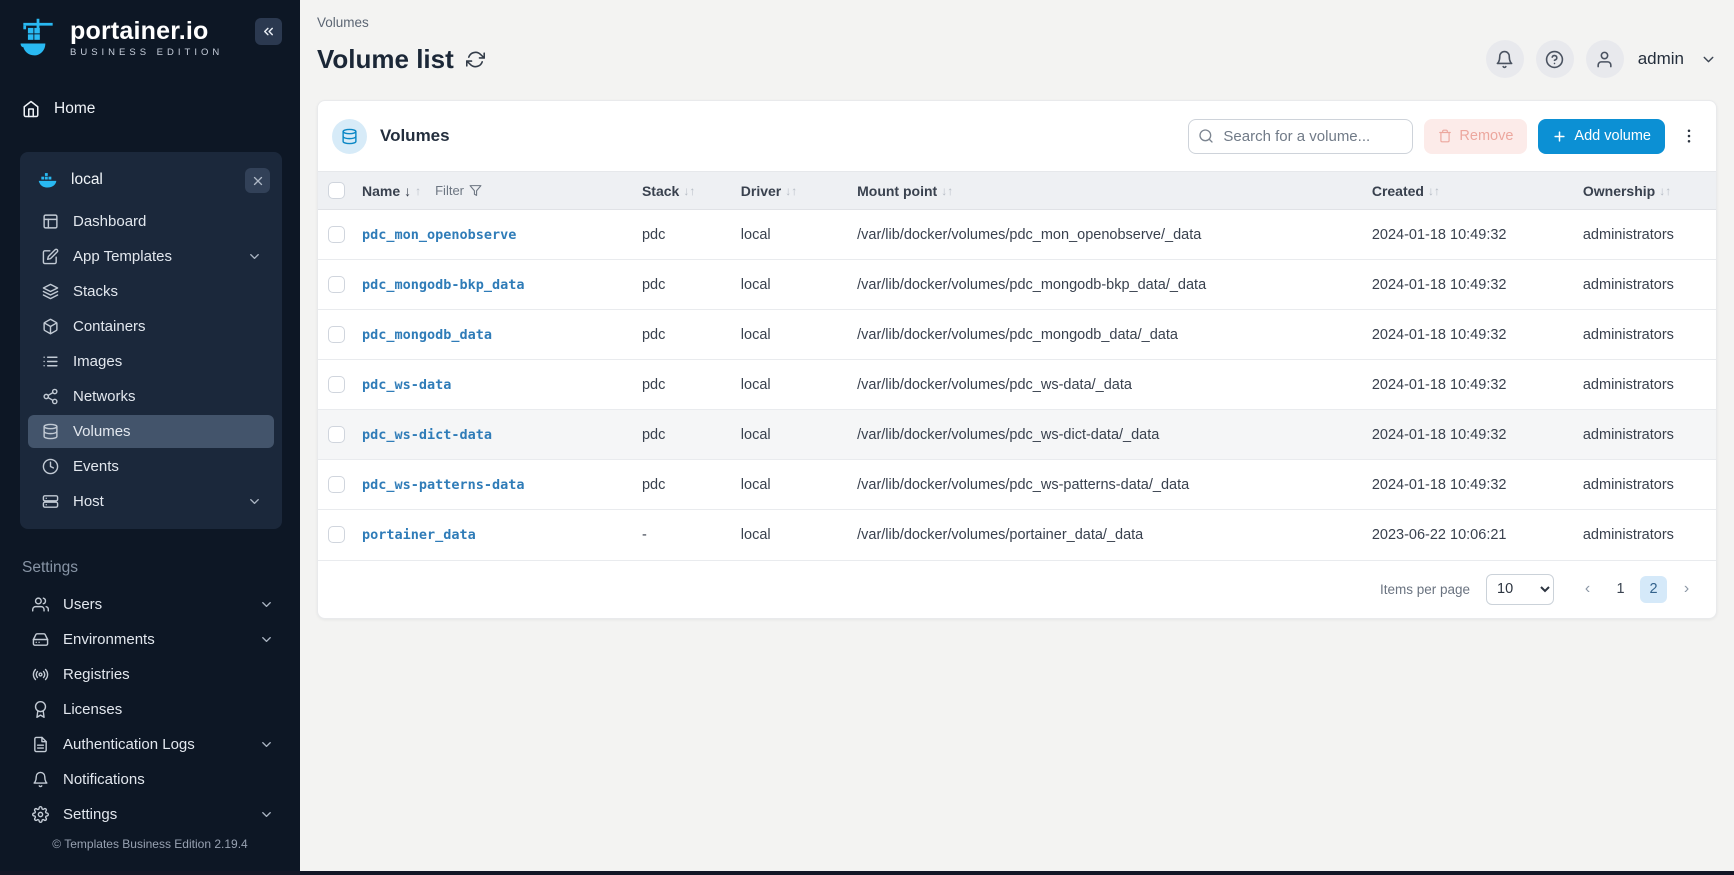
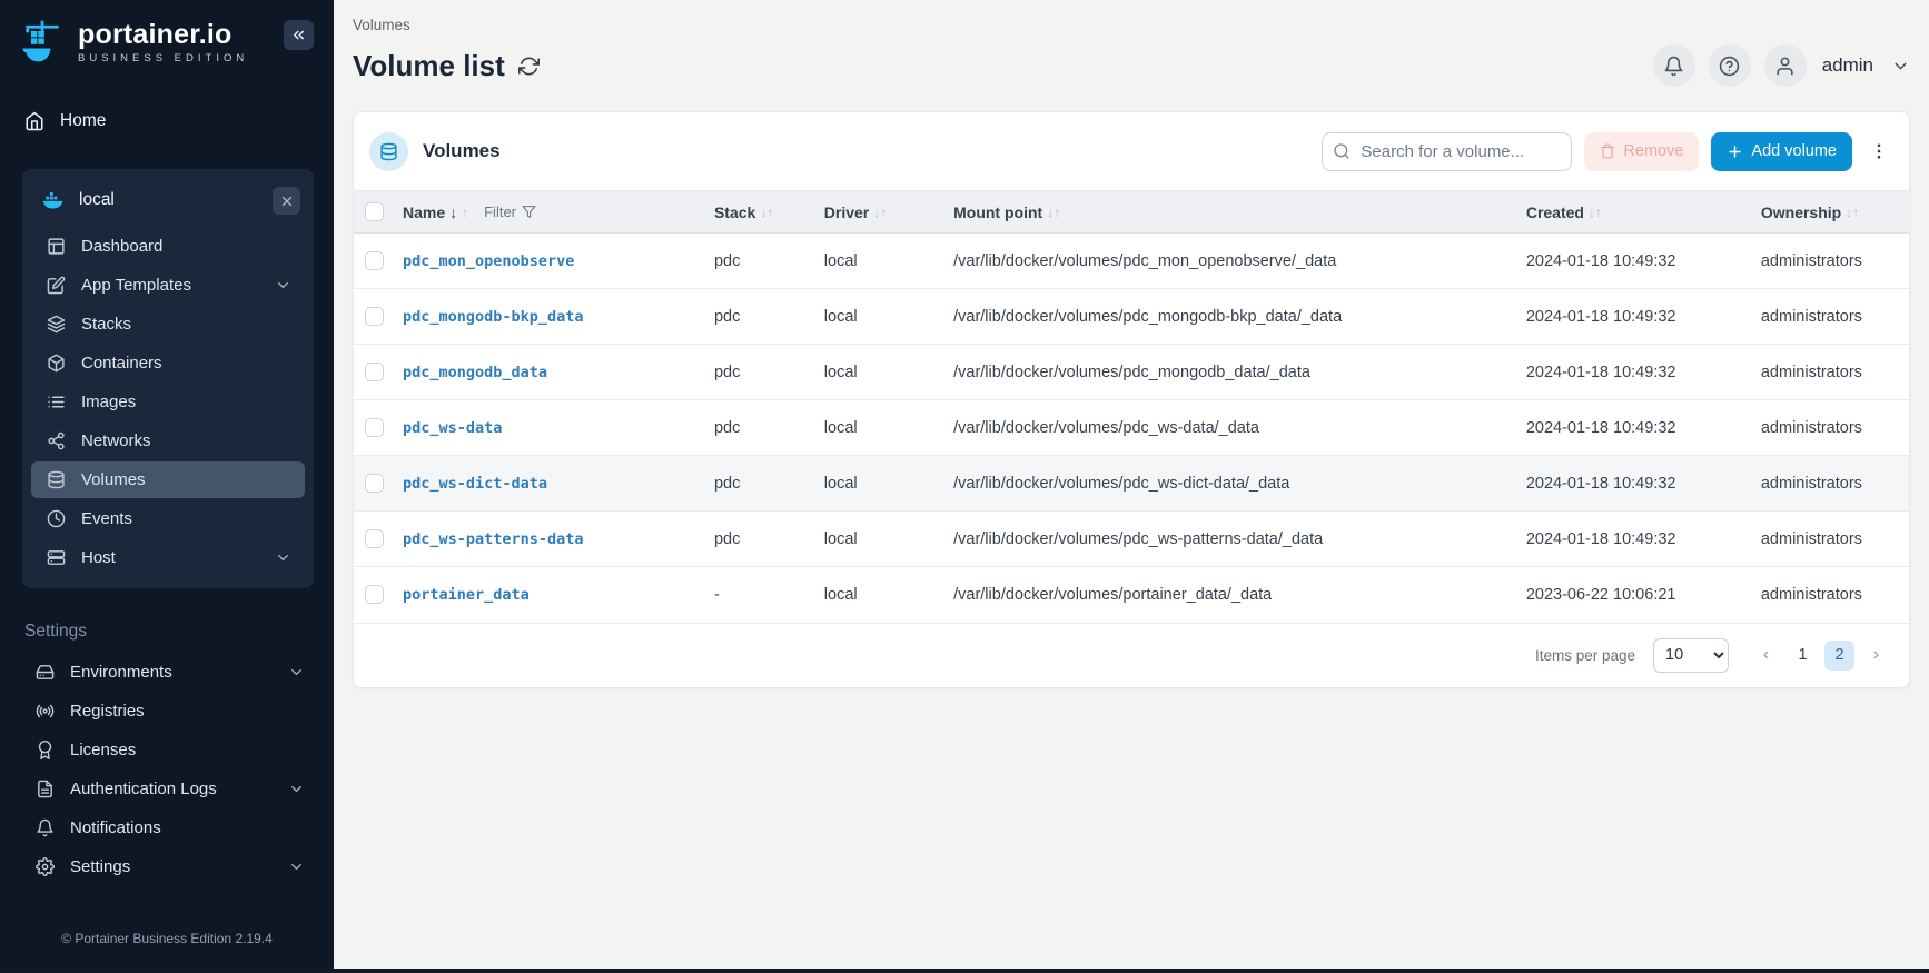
  portainer.io
  BUSINESS EDITION
  Home
  local
  Dashboard
  App Templates
  Stacks
  Containers
  Images
  Networks
  Volumes
  Events
  Host
  Settings
- Users
  Environments
  Registries
  Licenses
  Authentication Logs
  Notifications
  Settings
- © Templates Business Edition 2.19.4
+ © Portainer Business Edition 2.19.4
  Volumes
  Volume list
  admin
  Volumes
  Search for a volume...
  Remove
  Add volume
  	Name ↓ ↑ Filter	Stack ↓↑	Driver ↓↑	Mount point ↓↑	Created ↓↑	Ownership ↓↑
  	pdc_mon_openobserve	pdc	local	/var/lib/docker/volumes/pdc_mon_openobserve/_data	2024-01-18 10:49:32	administrators
  	pdc_mongodb-bkp_data	pdc	local	/var/lib/docker/volumes/pdc_mongodb-bkp_data/_data	2024-01-18 10:49:32	administrators
  	pdc_mongodb_data	pdc	local	/var/lib/docker/volumes/pdc_mongodb_data/_data	2024-01-18 10:49:32	administrators
  	pdc_ws-data	pdc	local	/var/lib/docker/volumes/pdc_ws-data/_data	2024-01-18 10:49:32	administrators
  	pdc_ws-dict-data	pdc	local	/var/lib/docker/volumes/pdc_ws-dict-data/_data	2024-01-18 10:49:32	administrators
  	pdc_ws-patterns-data	pdc	local	/var/lib/docker/volumes/pdc_ws-patterns-data/_data	2024-01-18 10:49:32	administrators
  	portainer_data	-	local	/var/lib/docker/volumes/portainer_data/_data	2023-06-22 10:06:21	administrators
  Items per page
  10
  ‹
  1
  2
  ›
